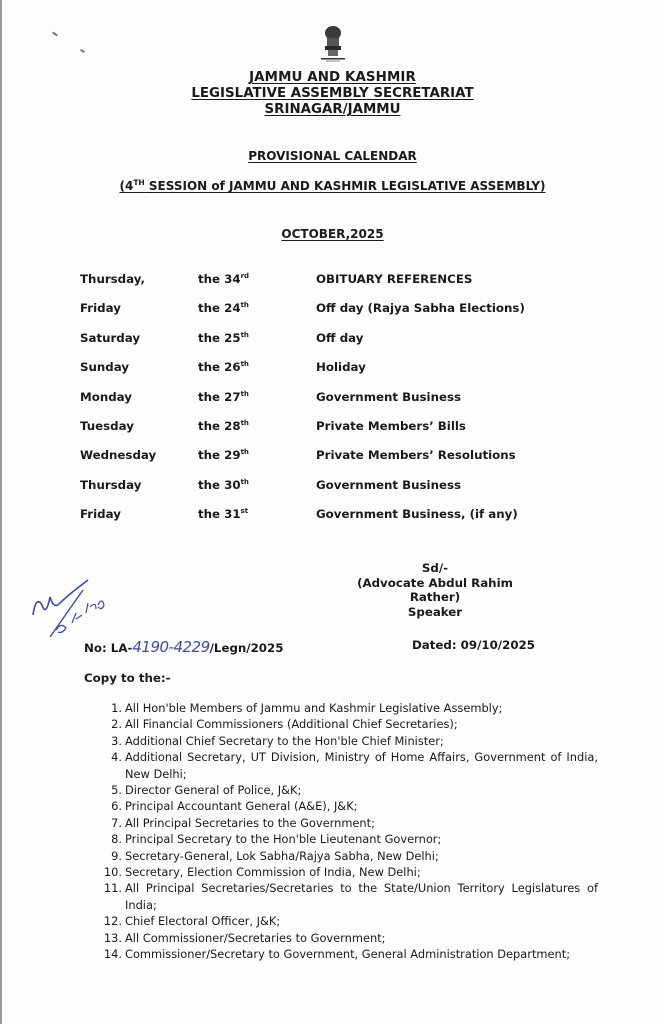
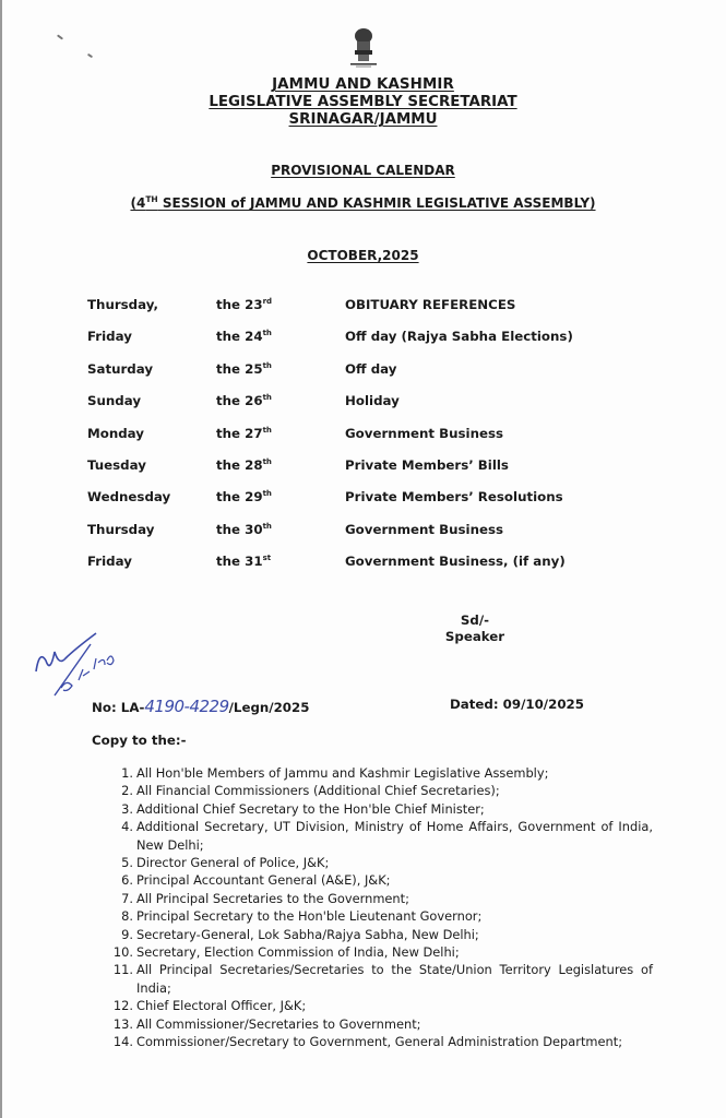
  JAMMU AND KASHMIR
  LEGISLATIVE ASSEMBLY SECRETARIAT
  SRINAGAR/JAMMU
  PROVISIONAL CALENDAR
  (4TH SESSION of JAMMU AND KASHMIR LEGISLATIVE ASSEMBLY)
  OCTOBER,2025
  Thursday,
- the 34rd
+ the 23rd
  OBITUARY REFERENCES
  Friday
  the 24th
  Off day (Rajya Sabha Elections)
  Saturday
  the 25th
  Off day
  Sunday
  the 26th
  Holiday
  Monday
  the 27th
  Government Business
  Tuesday
  the 28th
  Private Members’ Bills
  Wednesday
  the 29th
  Private Members’ Resolutions
  Thursday
  the 30th
  Government Business
  Friday
  the 31st
  Government Business, (if any)
  Sd/-
- (Advocate Abdul Rahim Rather)
  Speaker
  No: LA-4190-4229/Legn/2025
  Dated: 09/10/2025
  Copy to the:-
  1.
  All Hon'ble Members of Jammu and Kashmir Legislative Assembly;
  2.
  All Financial Commissioners (Additional Chief Secretaries);
  3.
  Additional Chief Secretary to the Hon'ble Chief Minister;
  4.
  Additional Secretary, UT Division, Ministry of Home Affairs, Government of India, New Delhi;
  5.
  Director General of Police, J&K;
  6.
  Principal Accountant General (A&E), J&K;
  7.
  All Principal Secretaries to the Government;
  8.
  Principal Secretary to the Hon'ble Lieutenant Governor;
  9.
  Secretary-General, Lok Sabha/Rajya Sabha, New Delhi;
  10.
  Secretary, Election Commission of India, New Delhi;
  11.
  All Principal Secretaries/Secretaries to the State/Union Territory Legislatures of India;
  12.
  Chief Electoral Officer, J&K;
  13.
  All Commissioner/Secretaries to Government;
  14.
  Commissioner/Secretary to Government, General Administration Department;
